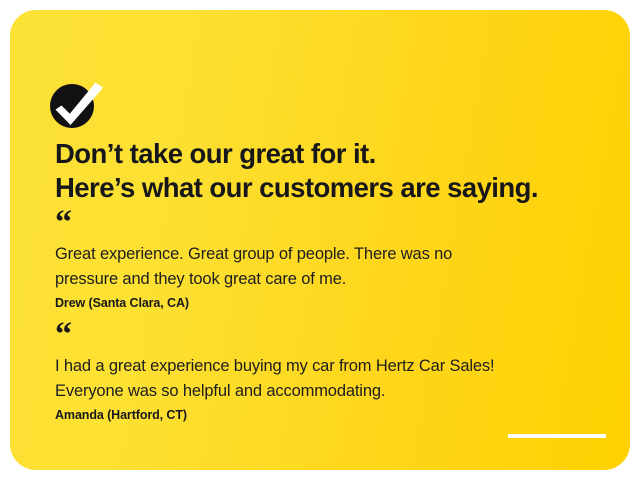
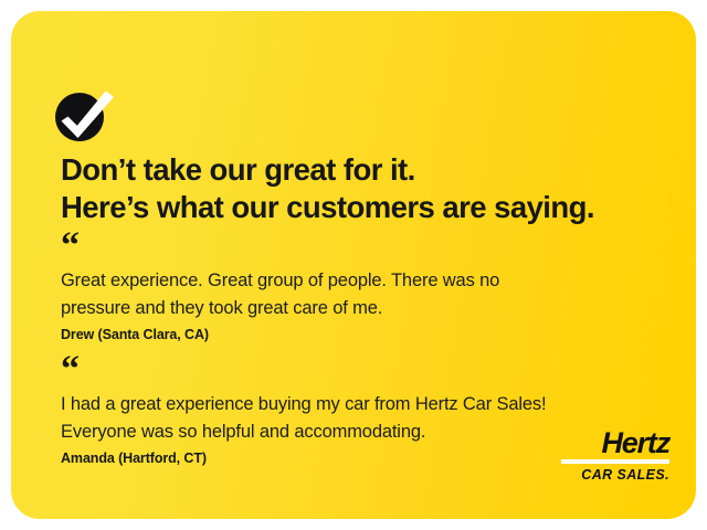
  Don’t take our great for it.
  Here’s what our customers are saying.
  “
  Great experience. Great group of people. There was no
  pressure and they took great care of me.
  Drew (Santa Clara, CA)
  “
  I had a great experience buying my car from Hertz Car Sales!
  Everyone was so helpful and accommodating.
  Amanda (Hartford, CT)
+ Hertz
+ CAR SALES.
